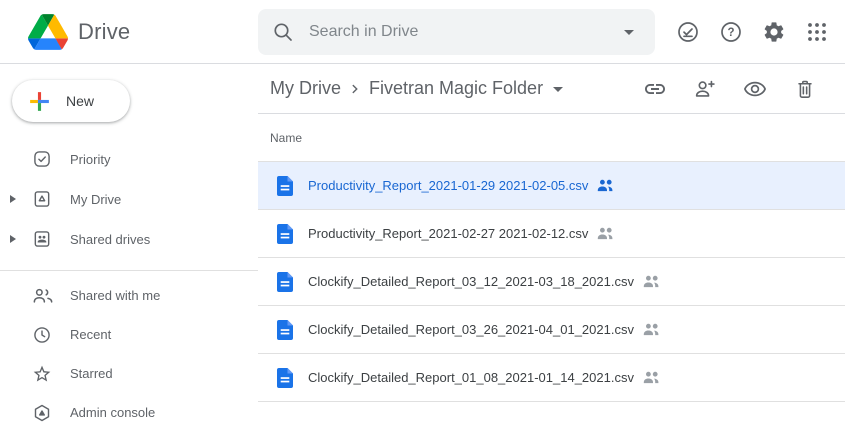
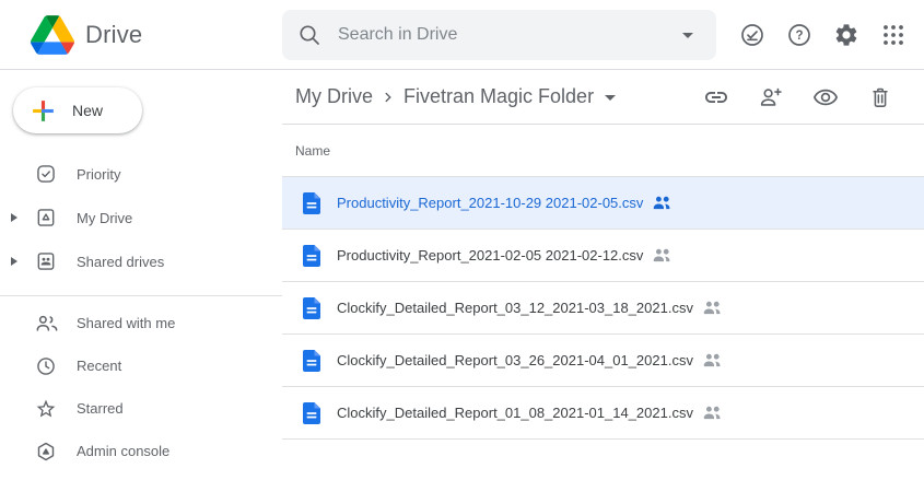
  Drive
  Search in Drive
  ?
  New
  Priority
  My Drive
  Shared drives
  Shared with me
  Recent
  Starred
  Admin console
  My Drive
  Fivetran Magic Folder
  Name
- Productivity_Report_2021-01-29 2021-02-05.csv
+ Productivity_Report_2021-10-29 2021-02-05.csv
- Productivity_Report_2021-02-27 2021-02-12.csv
+ Productivity_Report_2021-02-05 2021-02-12.csv
  Clockify_Detailed_Report_03_12_2021-03_18_2021.csv
  Clockify_Detailed_Report_03_26_2021-04_01_2021.csv
  Clockify_Detailed_Report_01_08_2021-01_14_2021.csv
